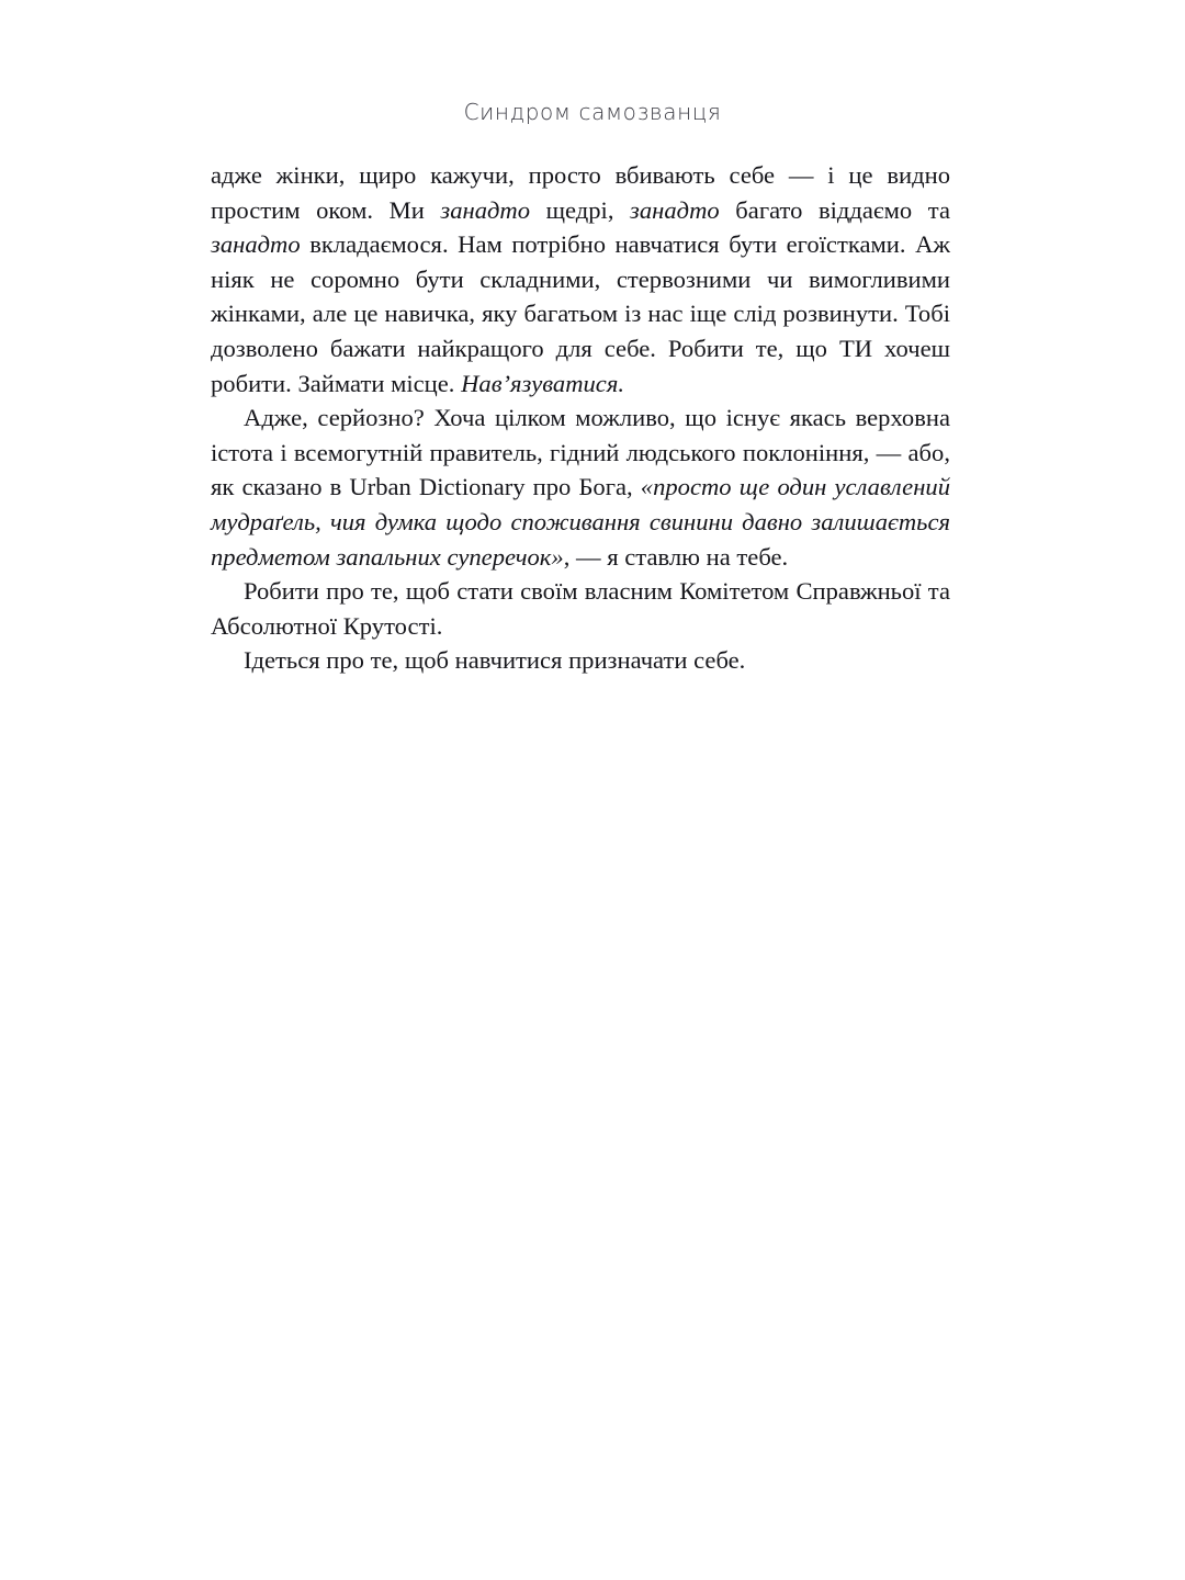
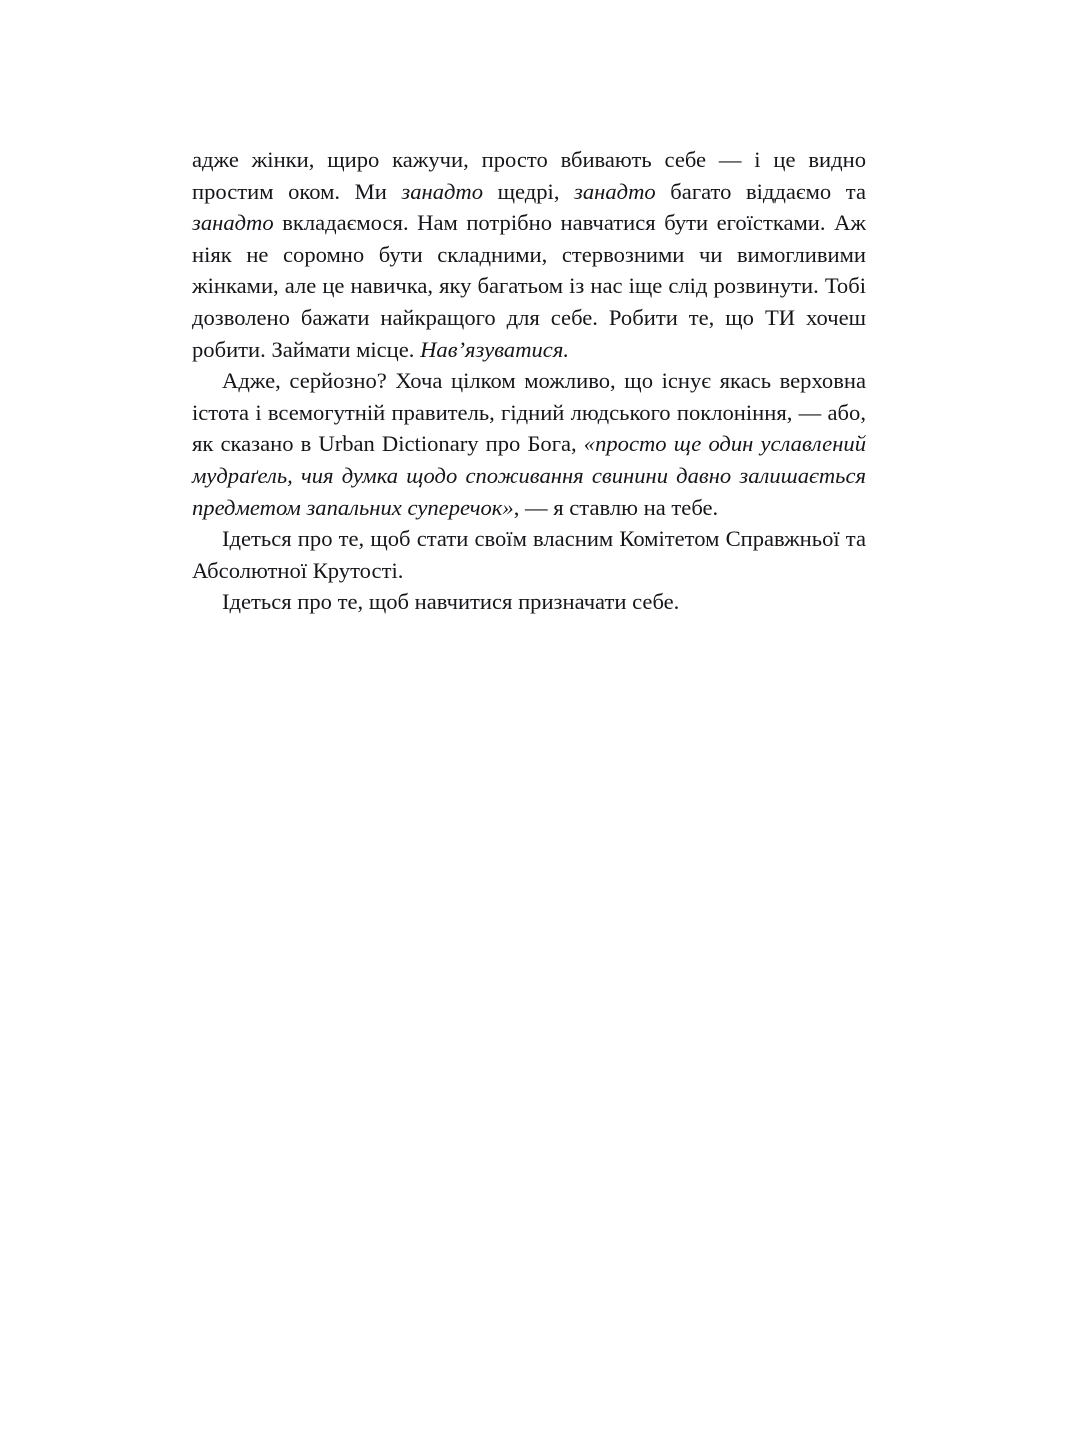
- Синдром самозванця
  адже жінки, щиро кажучи, просто вбивають себе — і це видно простим оком. Ми занадто щедрі, занадто багато віддаємо та занадто вкладаємося. Нам потрібно навчатися бути егоїстками. Аж ніяк не соромно бути складними, стервозними чи вимогливими жінками, але це навичка, яку багатьом із нас іще слід розвинути. Тобі дозволено бажати найкращого для себе. Робити те, що ТИ хочеш робити. Займати місце. Нав’язуватися.
  Адже, серйозно? Хоча цілком можливо, що існує якась верховна істота і всемогутній правитель, гідний людського поклоніння, — або, як сказано в Urban Dictionary про Бога, «просто ще один уславлений мудраґель, чия думка щодо споживання свинини давно залишається предметом запальних суперечок», — я ставлю на тебе.
- Робити про те, щоб стати своїм власним Комітетом Справжньої та Абсолютної Крутості.
+ Ідеться про те, щоб стати своїм власним Комітетом Справжньої та Абсолютної Крутості.
  Ідеться про те, щоб навчитися призначати себе.
